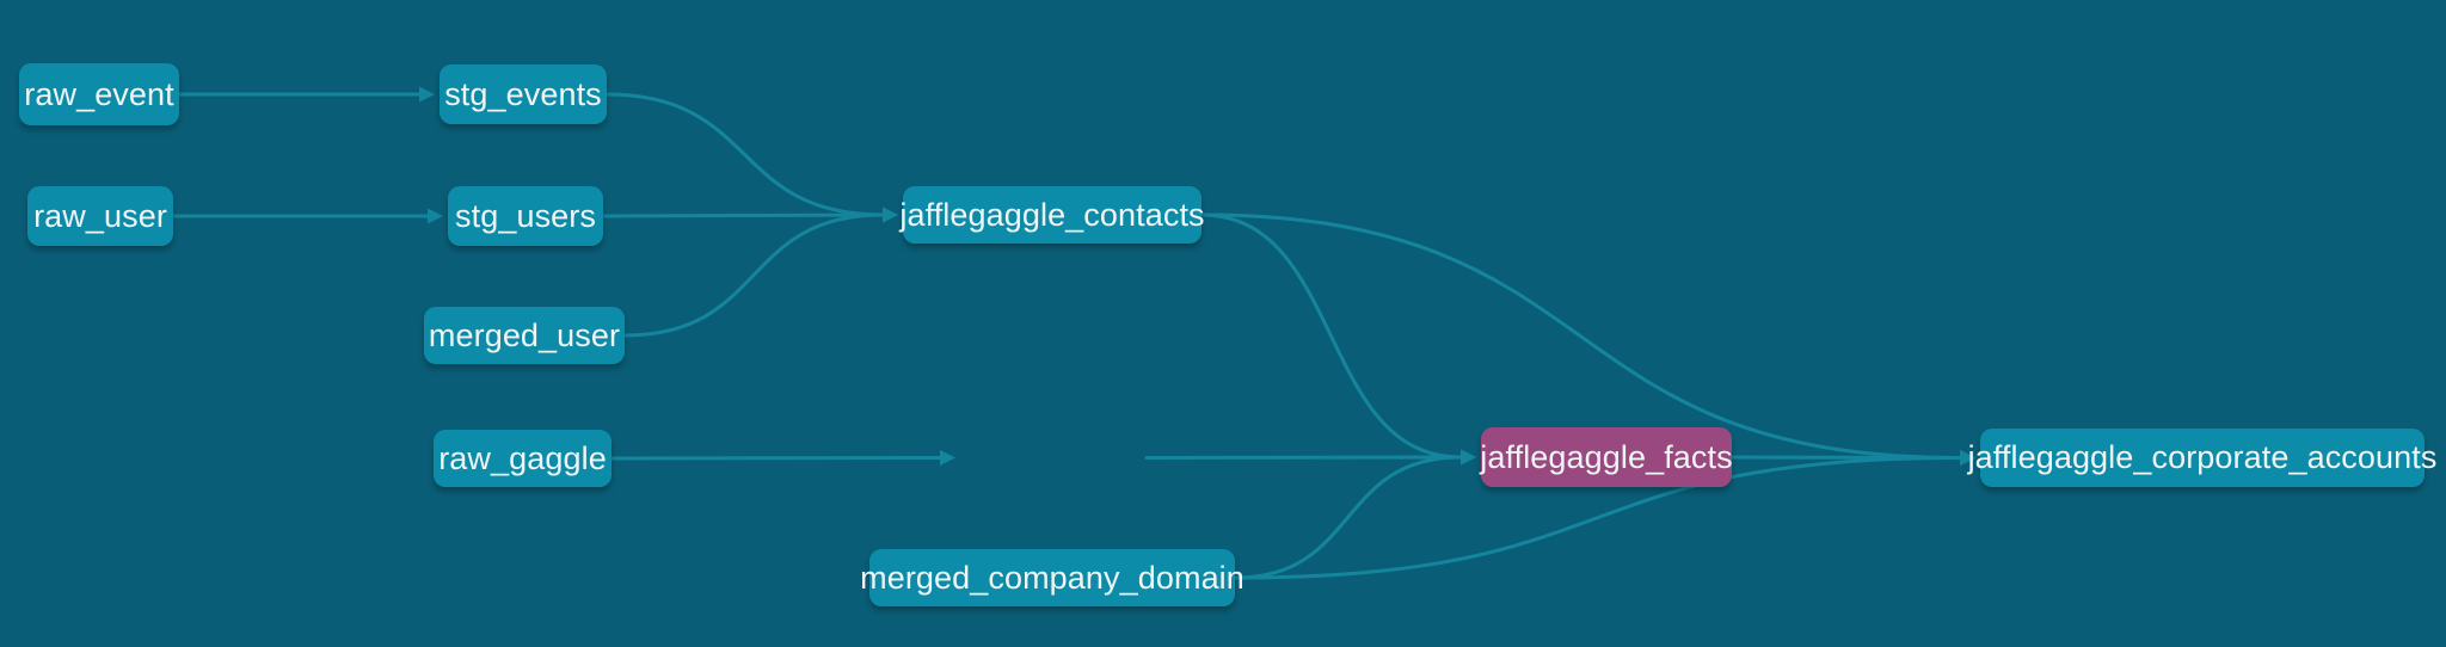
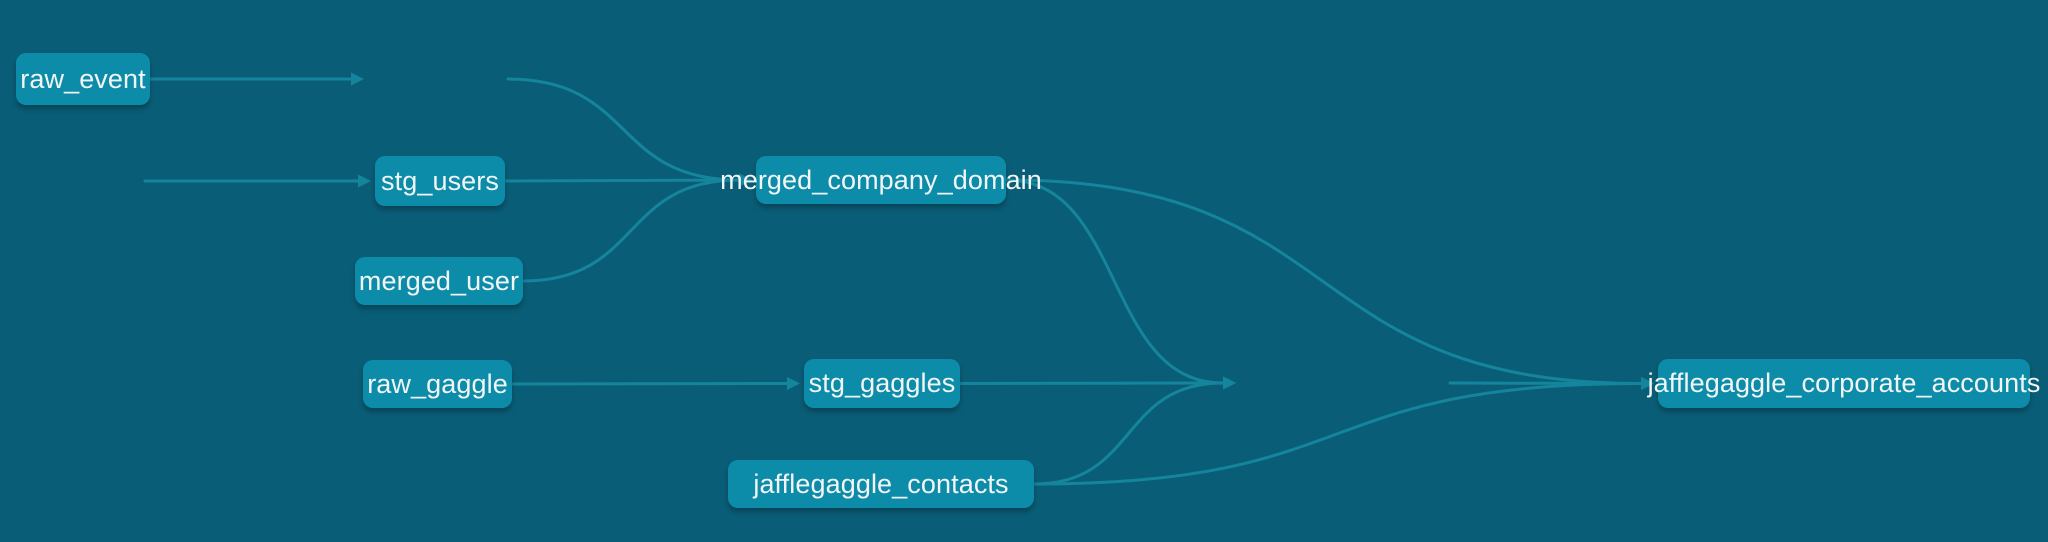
  raw_event
- raw_user
- stg_events
  stg_users
  merged_user
  raw_gaggle
- jafflegaggle_contacts
+ merged_company_domain
+ stg_gaggles
- merged_company_domain
+ jafflegaggle_contacts
- jafflegaggle_facts
  jafflegaggle_corporate_accounts
